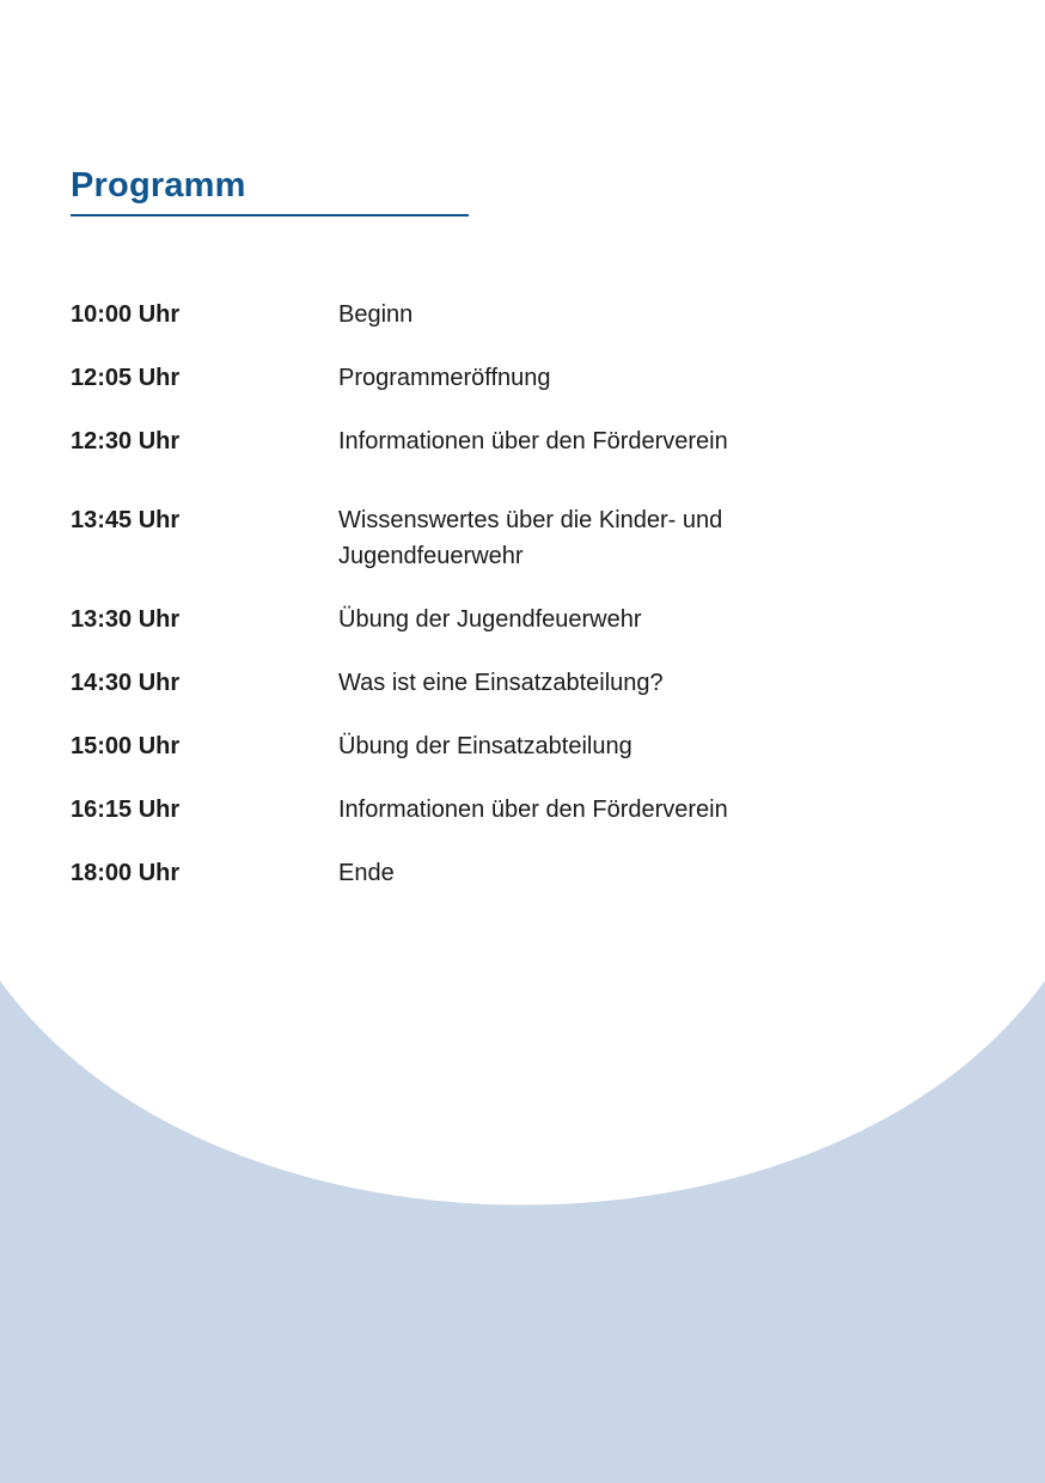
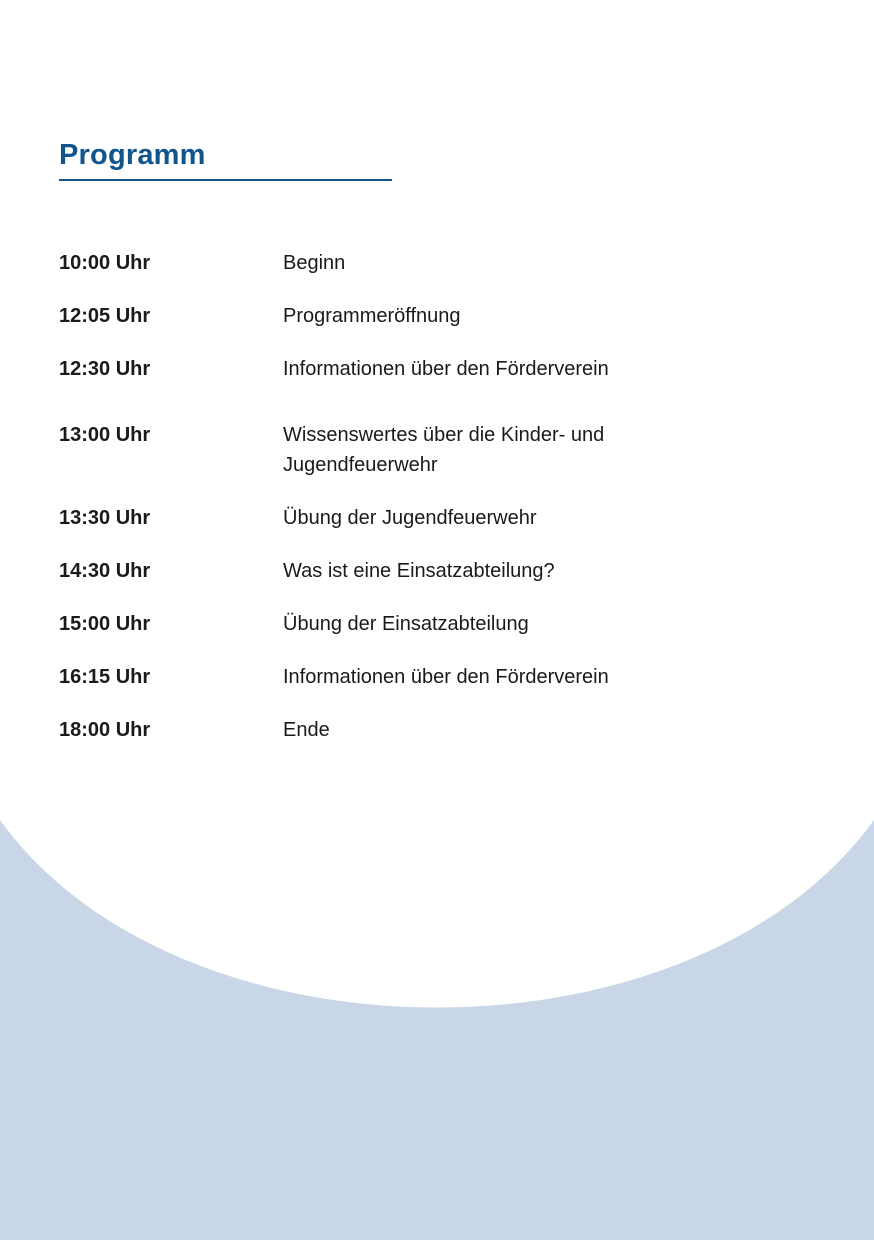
  Programm
  10:00 Uhr
  Beginn
  12:05 Uhr
  Programmeröffnung
  12:30 Uhr
  Informationen über den Förderverein
- 13:45 Uhr
+ 13:00 Uhr
  Wissenswertes über die Kinder- und Jugendfeuerwehr
  13:30 Uhr
  Übung der Jugendfeuerwehr
  14:30 Uhr
  Was ist eine Einsatzabteilung?
  15:00 Uhr
  Übung der Einsatzabteilung
  16:15 Uhr
  Informationen über den Förderverein
  18:00 Uhr
  Ende
